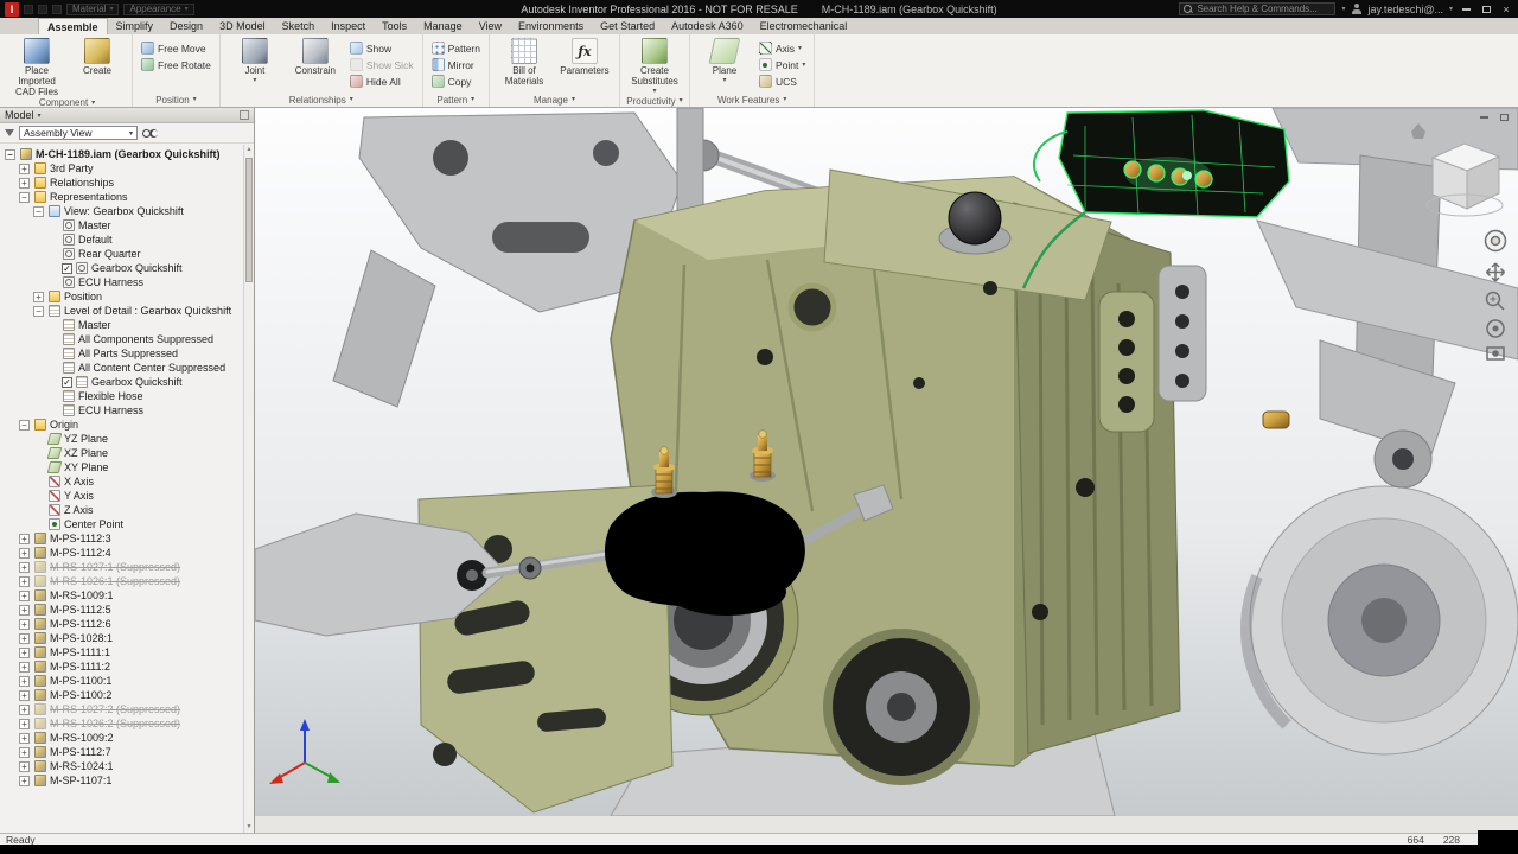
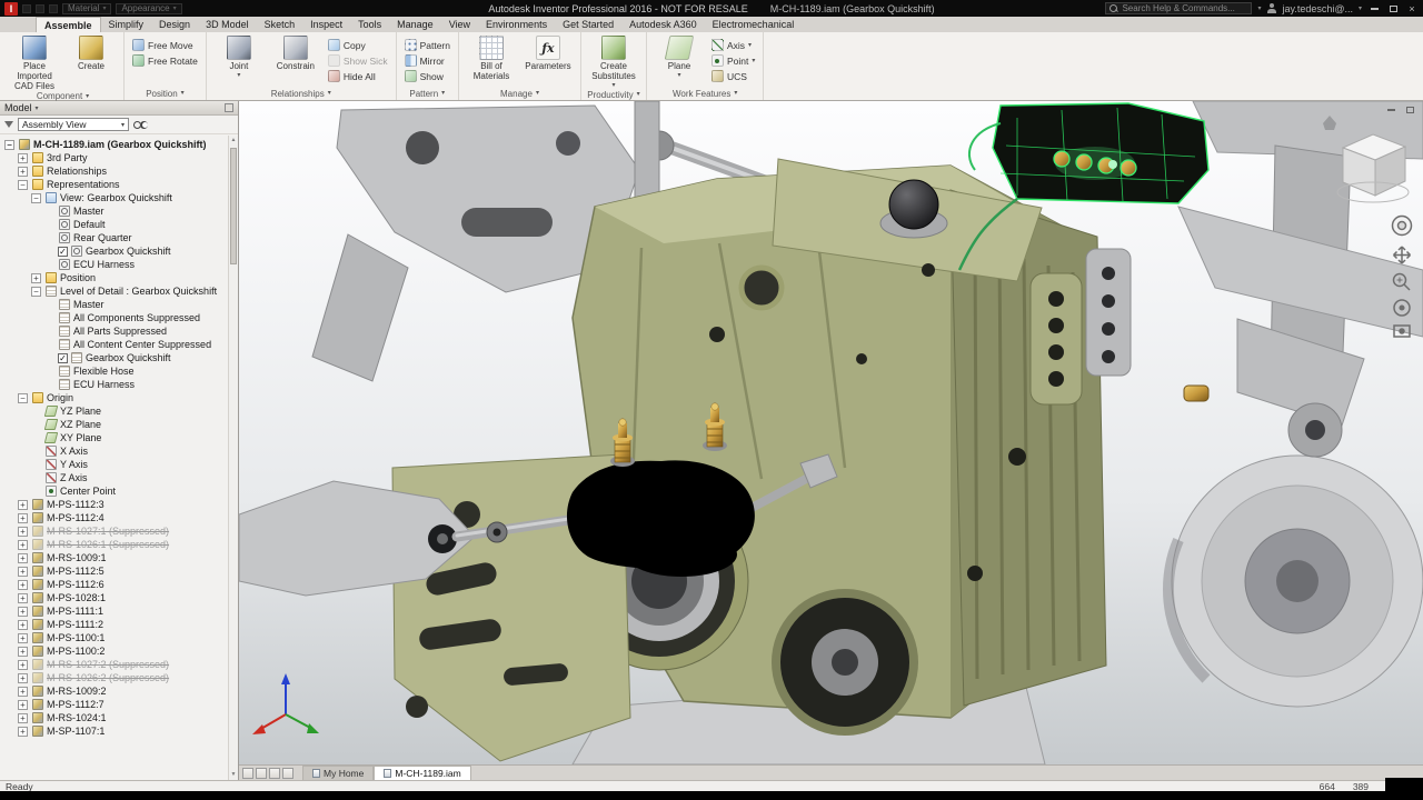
  I
  Material
  Appearance
  Autodesk Inventor Professional 2016 - NOT FOR RESALE
  M-CH-1189.iam (Gearbox Quickshift)
  Search Help & Commands...
  jay.tedeschi@...
  ×
  Assemble
  Simplify
  Design
  3D Model
  Sketch
  Inspect
  Tools
  Manage
  View
  Environments
  Get Started
  Autodesk A360
  Electromechanical
  Place Imported
  CAD Files
  Create
  Component
  Free Move
  Free Rotate
  Position
  Joint
  Constrain
- Show
+ Copy
  Show Sick
  Hide All
  Relationships
  Pattern
  Mirror
- Copy
+ Show
  Pattern
  Bill of
  Materials
  Parameters
  Manage
  Create
  Substitutes
  Productivity
  Plane
  Axis
  Point
  UCS
  Work Features
  Model
  Assembly View
  −
  M-CH-1189.iam (Gearbox Quickshift)
  +
  3rd Party
  +
  Relationships
  −
  Representations
  −
  View: Gearbox Quickshift
  Master
  Default
  Rear Quarter
  ✓
  Gearbox Quickshift
  ECU Harness
  +
  Position
  −
  Level of Detail : Gearbox Quickshift
  Master
  All Components Suppressed
  All Parts Suppressed
  All Content Center Suppressed
  ✓
  Gearbox Quickshift
  Flexible Hose
  ECU Harness
  −
  Origin
  YZ Plane
  XZ Plane
  XY Plane
  X Axis
  Y Axis
  Z Axis
  Center Point
  +
  M-PS-1112:3
  +
  M-PS-1112:4
  +
  M-RS-1027:1 (Suppressed)
  +
  M-RS-1026:1 (Suppressed)
  +
  M-RS-1009:1
  +
  M-PS-1112:5
  +
  M-PS-1112:6
  +
  M-PS-1028:1
  +
  M-PS-1111:1
  +
  M-PS-1111:2
  +
  M-PS-1100:1
  +
  M-PS-1100:2
  +
  M-RS-1027:2 (Suppressed)
  +
  M-RS-1026:2 (Suppressed)
  +
  M-RS-1009:2
  +
  M-PS-1112:7
  +
  M-RS-1024:1
  +
  M-SP-1107:1
+ My Home
+ M-CH-1189.iam
  Ready
  664
- 228
+ 389
